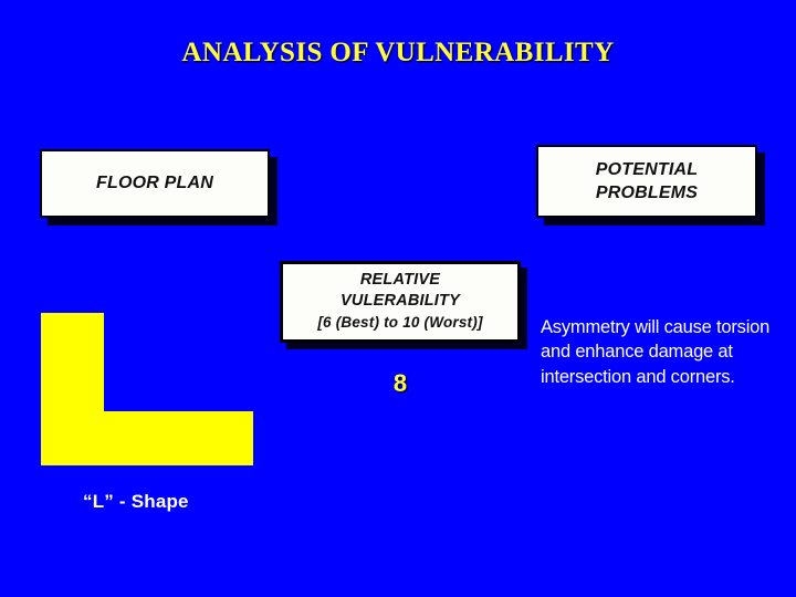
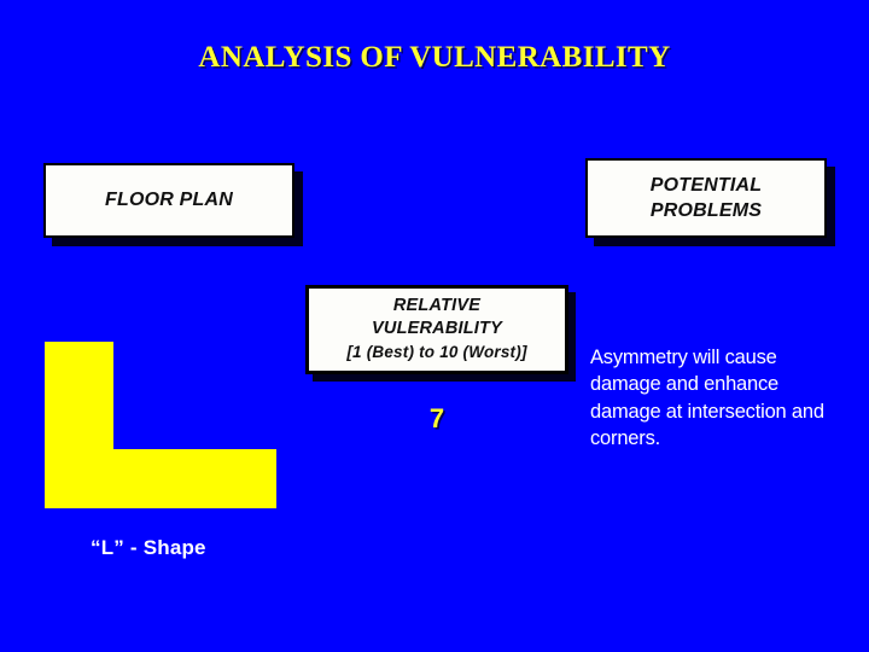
  ANALYSIS OF VULNERABILITY
  FLOOR PLAN
  POTENTIAL
  PROBLEMS
  RELATIVE
  VULERABILITY
- [6 (Best) to 10 (Worst)]
+ [1 (Best) to 10 (Worst)]
- 8
+ 7
- Asymmetry will cause torsion and enhance damage at intersection and corners.
+ Asymmetry will cause damage and enhance damage at intersection and corners.
  “L” - Shape
